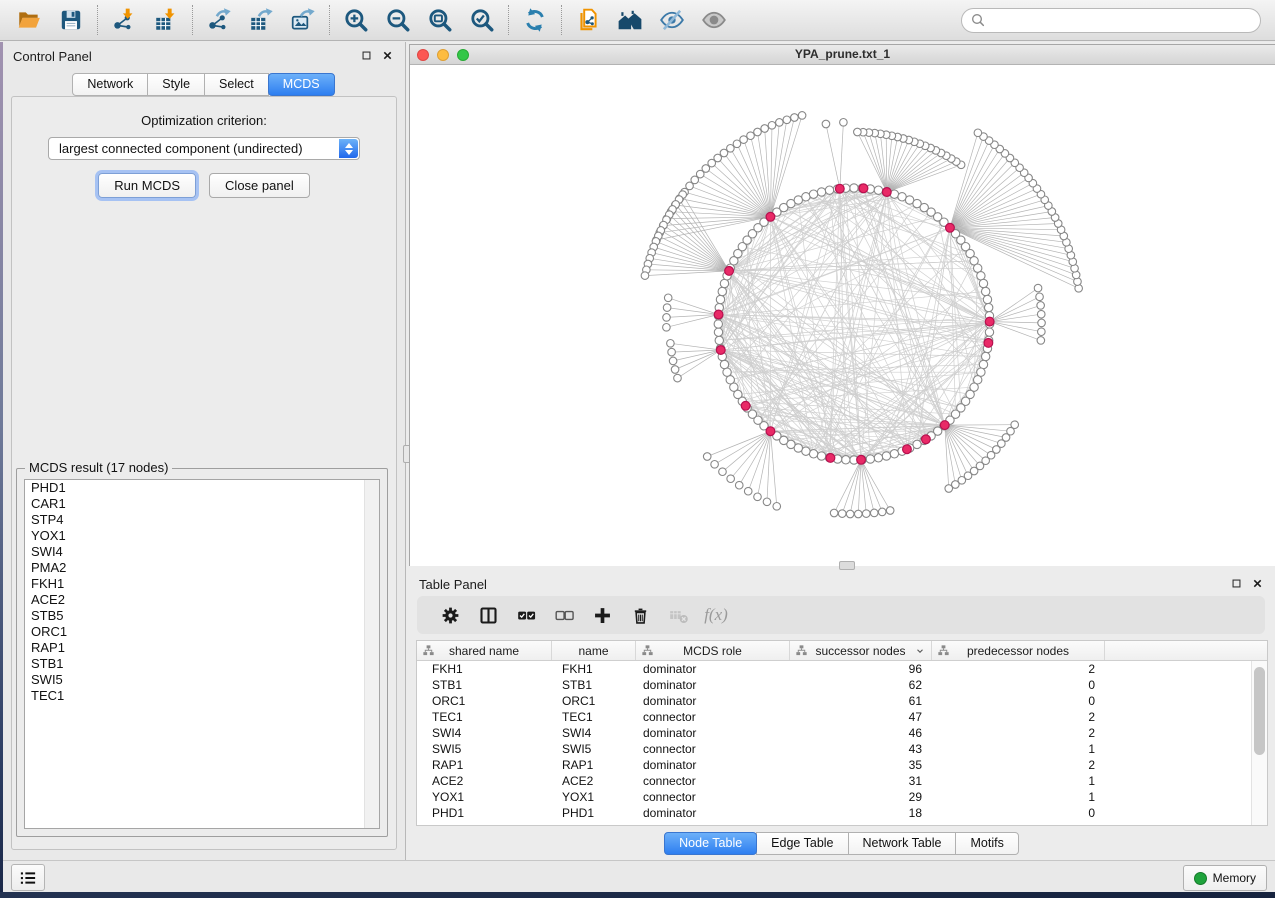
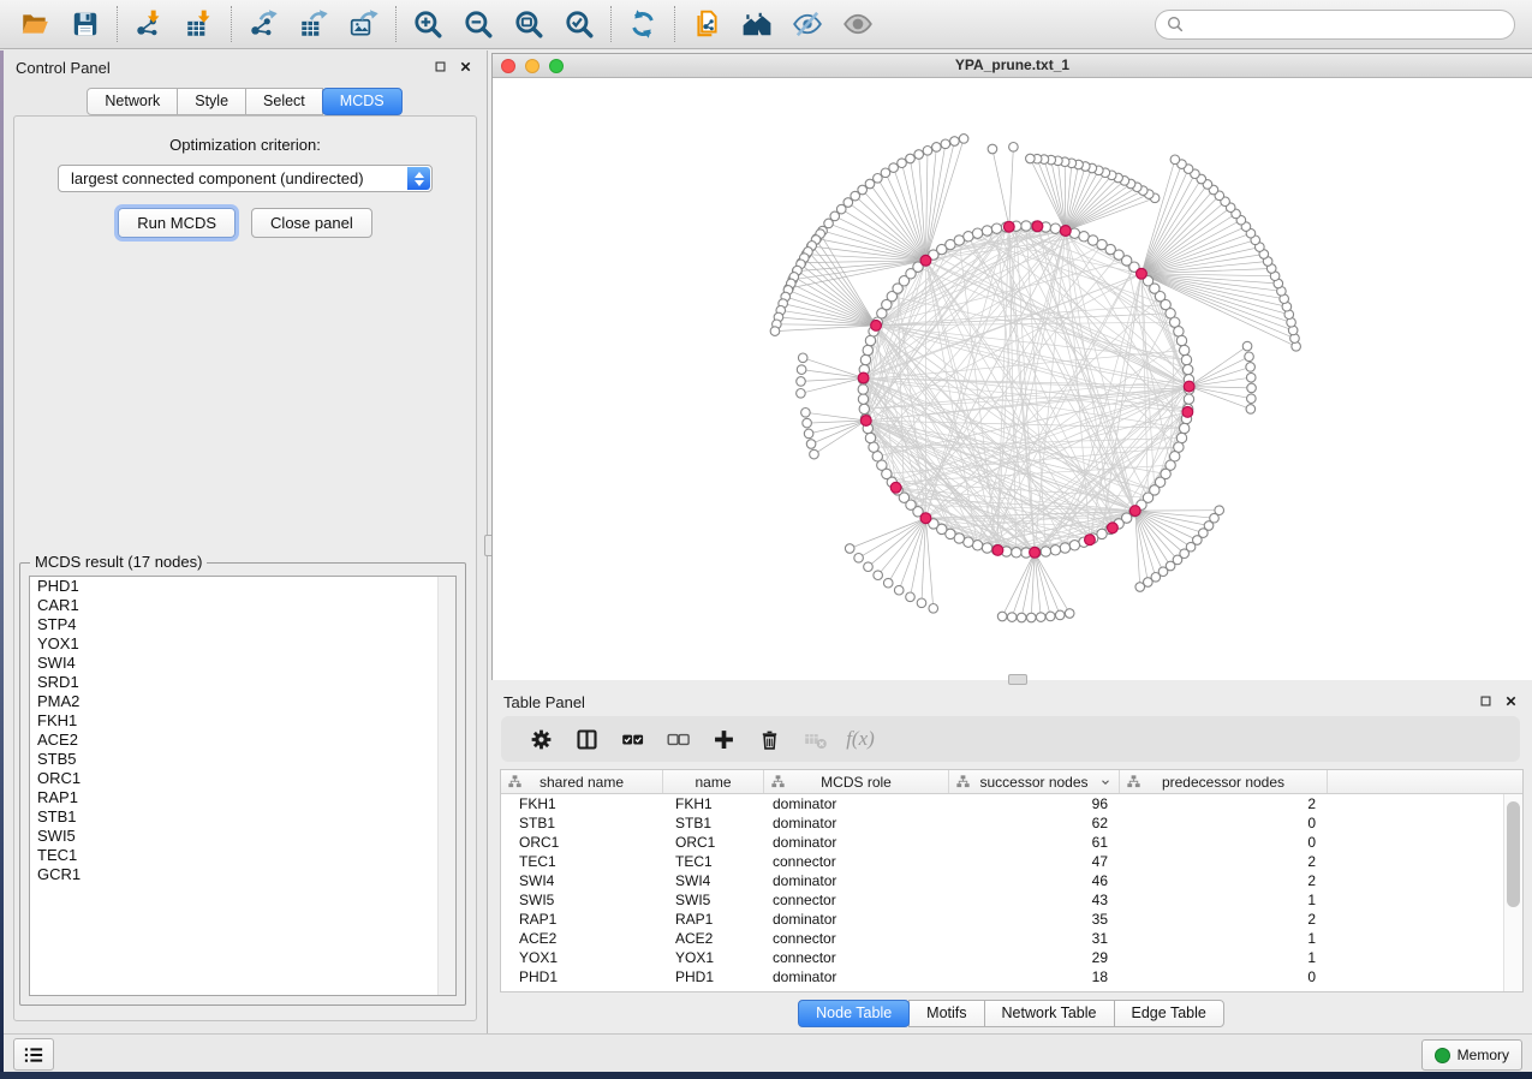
  Control Panel
  Network
  Style
  Select
  MCDS
  Optimization criterion:
  largest connected component (undirected)
  Run MCDS
  Close panel
  MCDS result (17 nodes)
  PHD1
  CAR1
  STP4
  YOX1
  SWI4
+ SRD1
  PMA2
  FKH1
  ACE2
  STB5
  ORC1
  RAP1
  STB1
  SWI5
  TEC1
+ GCR1
  YPA_prune.txt_1
  Table Panel
  f(x)
  shared name
  name
  MCDS role
  successor nodes
  predecessor nodes
  FKH1
  FKH1
  dominator
  96
  2
  STB1
  STB1
  dominator
  62
  0
  ORC1
  ORC1
  dominator
  61
  0
  TEC1
  TEC1
  connector
  47
  2
  SWI4
  SWI4
  dominator
  46
  2
  SWI5
  SWI5
  connector
  43
  1
  RAP1
  RAP1
  dominator
  35
  2
  ACE2
  ACE2
  connector
  31
  1
  YOX1
  YOX1
  connector
  29
  1
  PHD1
  PHD1
  dominator
  18
  0
  Node Table
- Edge Table
+ Motifs
  Network Table
- Motifs
+ Edge Table
  Memory
